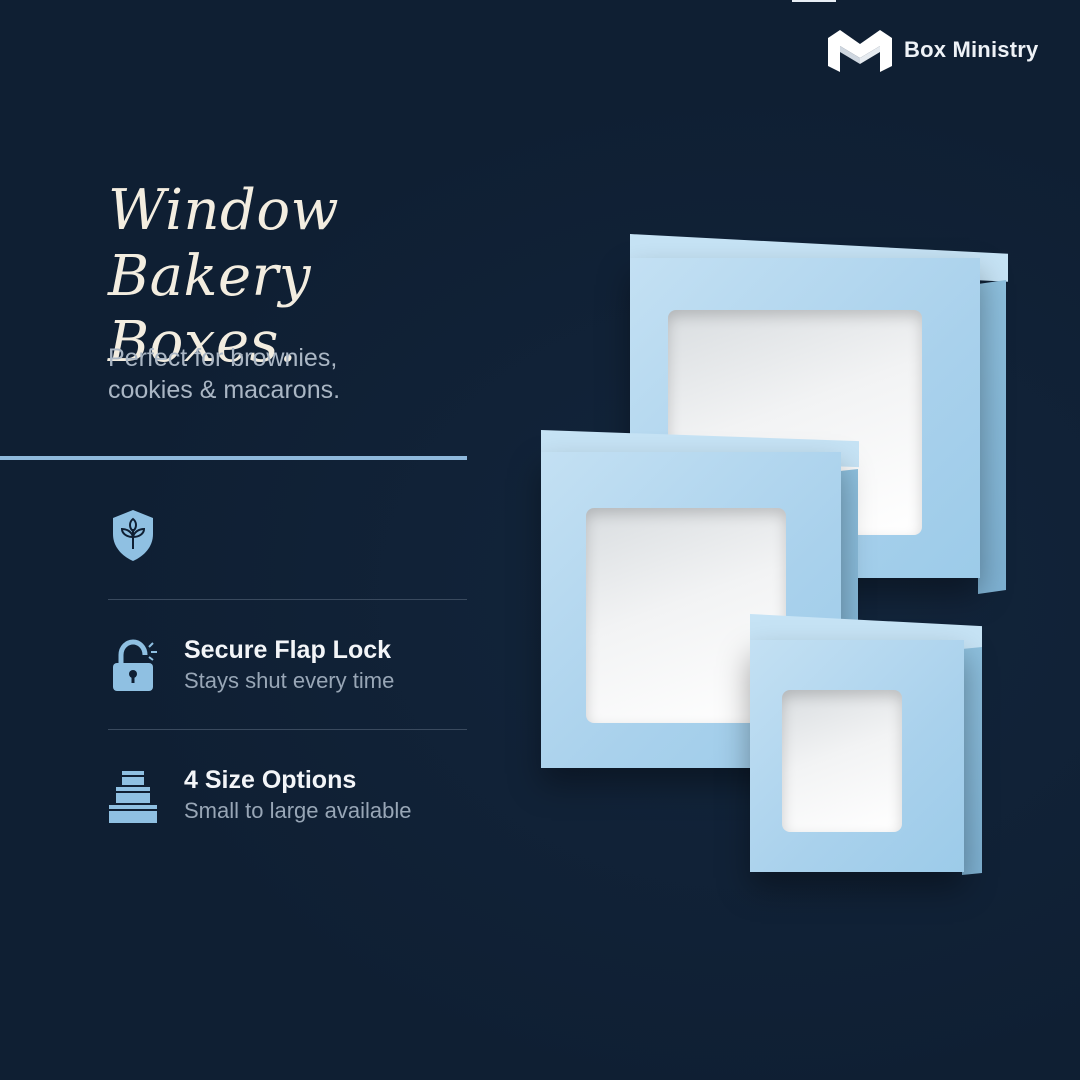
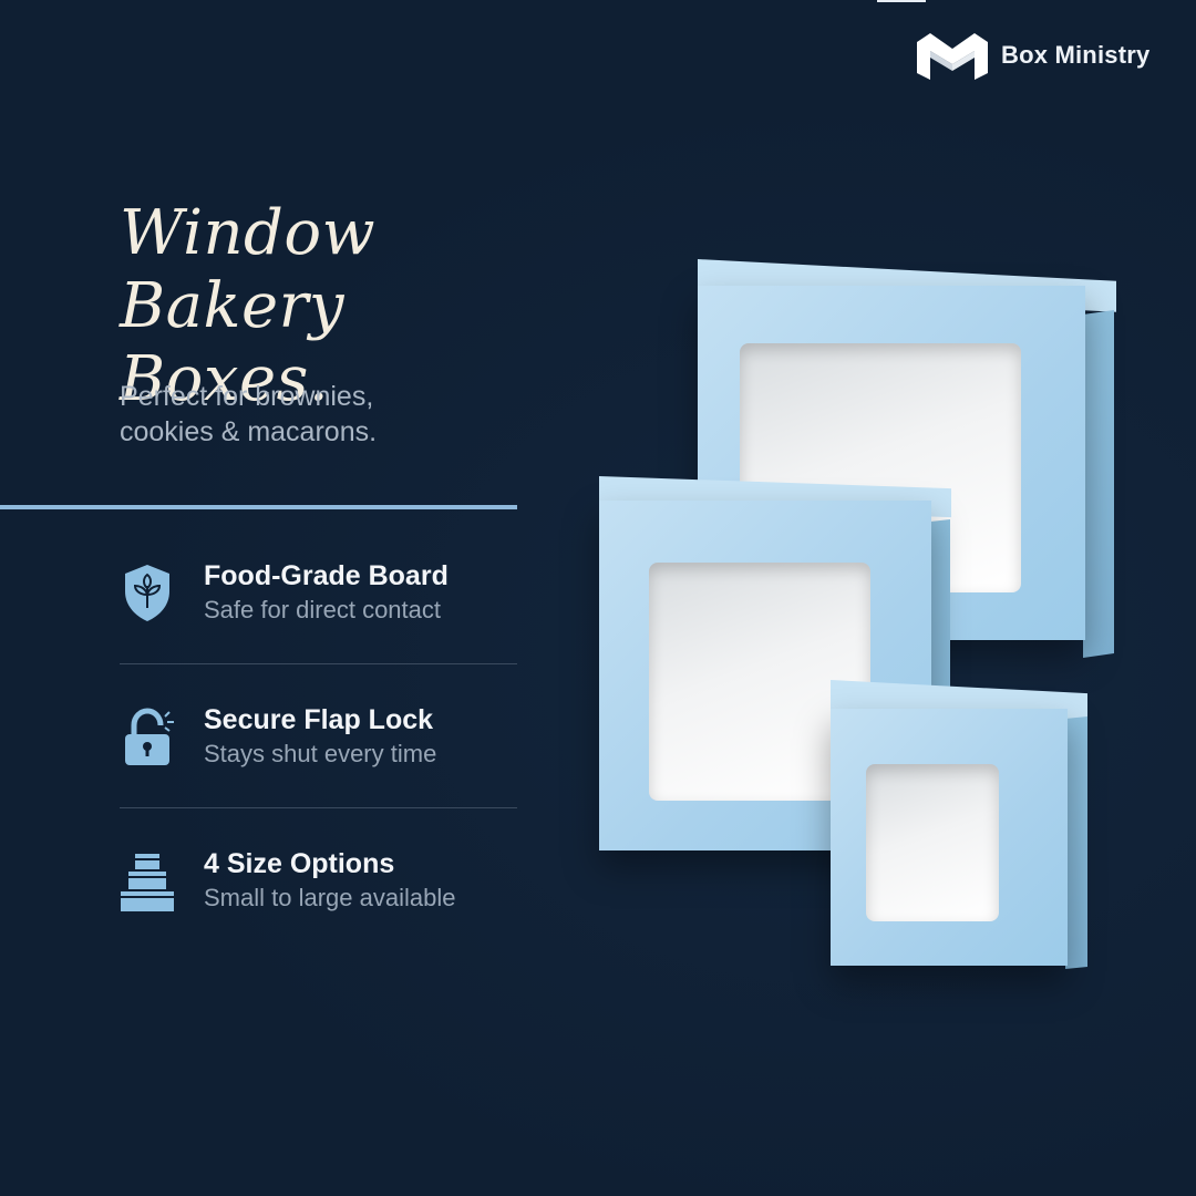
  Box Ministry
  Window Bakery
  Boxes.
  Perfect for brownies,
  cookies & macarons.
+ Food-Grade Board
+ Safe for direct contact
  Secure Flap Lock
  Stays shut every time
  4 Size Options
  Small to large available
